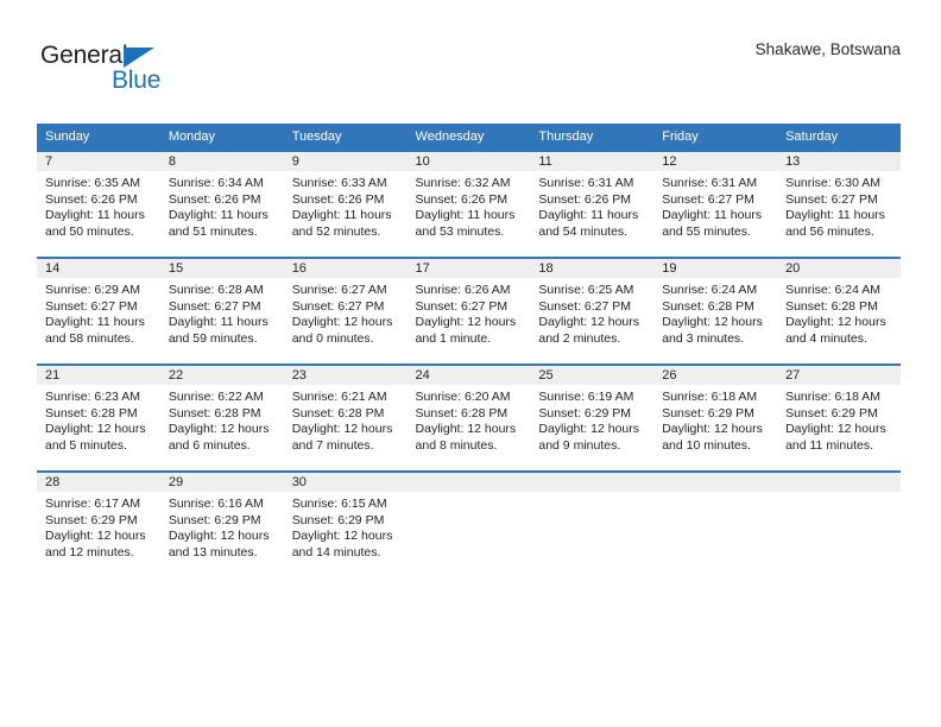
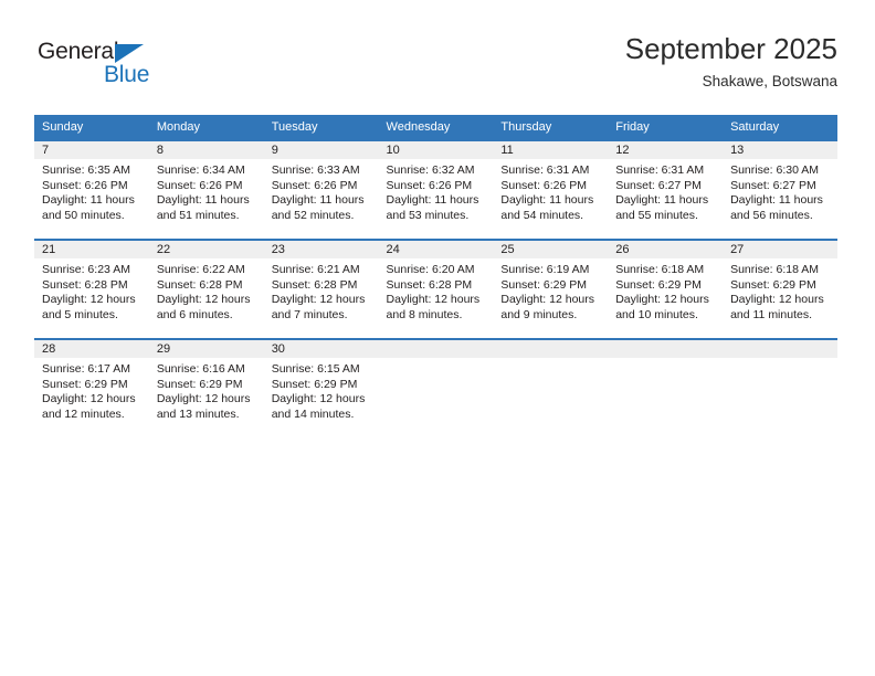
  General
  Blue
+ September 2025
  Shakawe, Botswana
  Sunday	Monday	Tuesday	Wednesday	Thursday	Friday	Saturday
  7Sunrise: 6:35 AMSunset: 6:26 PMDaylight: 11 hours and 50 minutes.	8Sunrise: 6:34 AMSunset: 6:26 PMDaylight: 11 hours and 51 minutes.	9Sunrise: 6:33 AMSunset: 6:26 PMDaylight: 11 hours and 52 minutes.	10Sunrise: 6:32 AMSunset: 6:26 PMDaylight: 11 hours and 53 minutes.	11Sunrise: 6:31 AMSunset: 6:26 PMDaylight: 11 hours and 54 minutes.	12Sunrise: 6:31 AMSunset: 6:27 PMDaylight: 11 hours and 55 minutes.	13Sunrise: 6:30 AMSunset: 6:27 PMDaylight: 11 hours and 56 minutes.
- 14Sunrise: 6:29 AMSunset: 6:27 PMDaylight: 11 hours and 58 minutes.	15Sunrise: 6:28 AMSunset: 6:27 PMDaylight: 11 hours and 59 minutes.	16Sunrise: 6:27 AMSunset: 6:27 PMDaylight: 12 hours and 0 minutes.	17Sunrise: 6:26 AMSunset: 6:27 PMDaylight: 12 hours and 1 minute.	18Sunrise: 6:25 AMSunset: 6:27 PMDaylight: 12 hours and 2 minutes.	19Sunrise: 6:24 AMSunset: 6:28 PMDaylight: 12 hours and 3 minutes.	20Sunrise: 6:24 AMSunset: 6:28 PMDaylight: 12 hours and 4 minutes.
  21Sunrise: 6:23 AMSunset: 6:28 PMDaylight: 12 hours and 5 minutes.	22Sunrise: 6:22 AMSunset: 6:28 PMDaylight: 12 hours and 6 minutes.	23Sunrise: 6:21 AMSunset: 6:28 PMDaylight: 12 hours and 7 minutes.	24Sunrise: 6:20 AMSunset: 6:28 PMDaylight: 12 hours and 8 minutes.	25Sunrise: 6:19 AMSunset: 6:29 PMDaylight: 12 hours and 9 minutes.	26Sunrise: 6:18 AMSunset: 6:29 PMDaylight: 12 hours and 10 minutes.	27Sunrise: 6:18 AMSunset: 6:29 PMDaylight: 12 hours and 11 minutes.
  28Sunrise: 6:17 AMSunset: 6:29 PMDaylight: 12 hours and 12 minutes.	29Sunrise: 6:16 AMSunset: 6:29 PMDaylight: 12 hours and 13 minutes.	30Sunrise: 6:15 AMSunset: 6:29 PMDaylight: 12 hours and 14 minutes.
